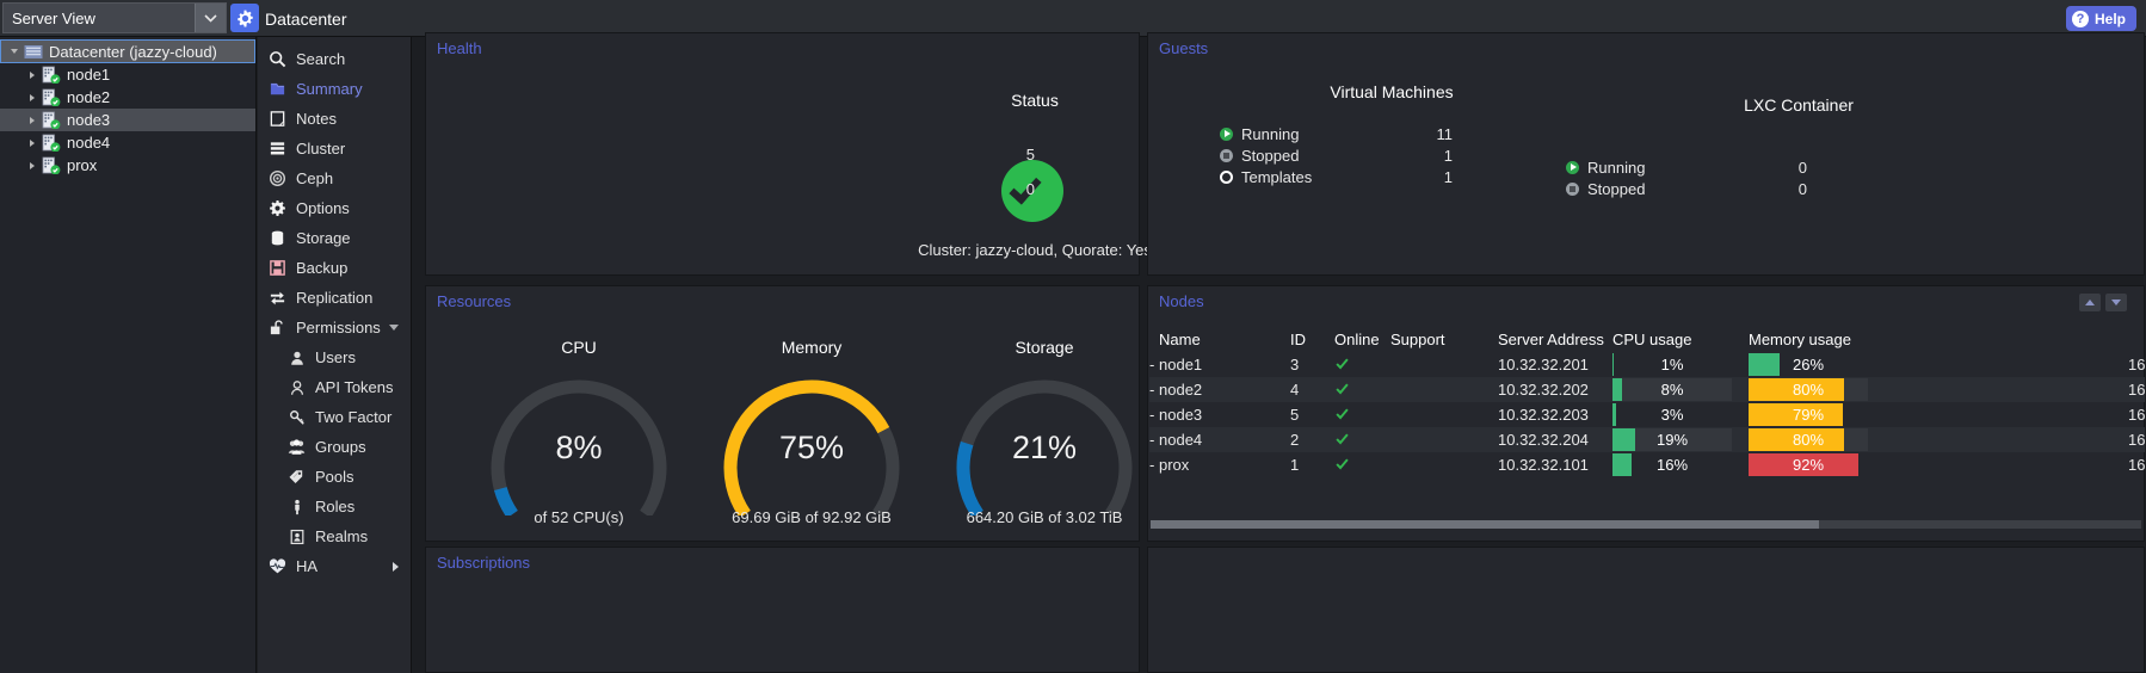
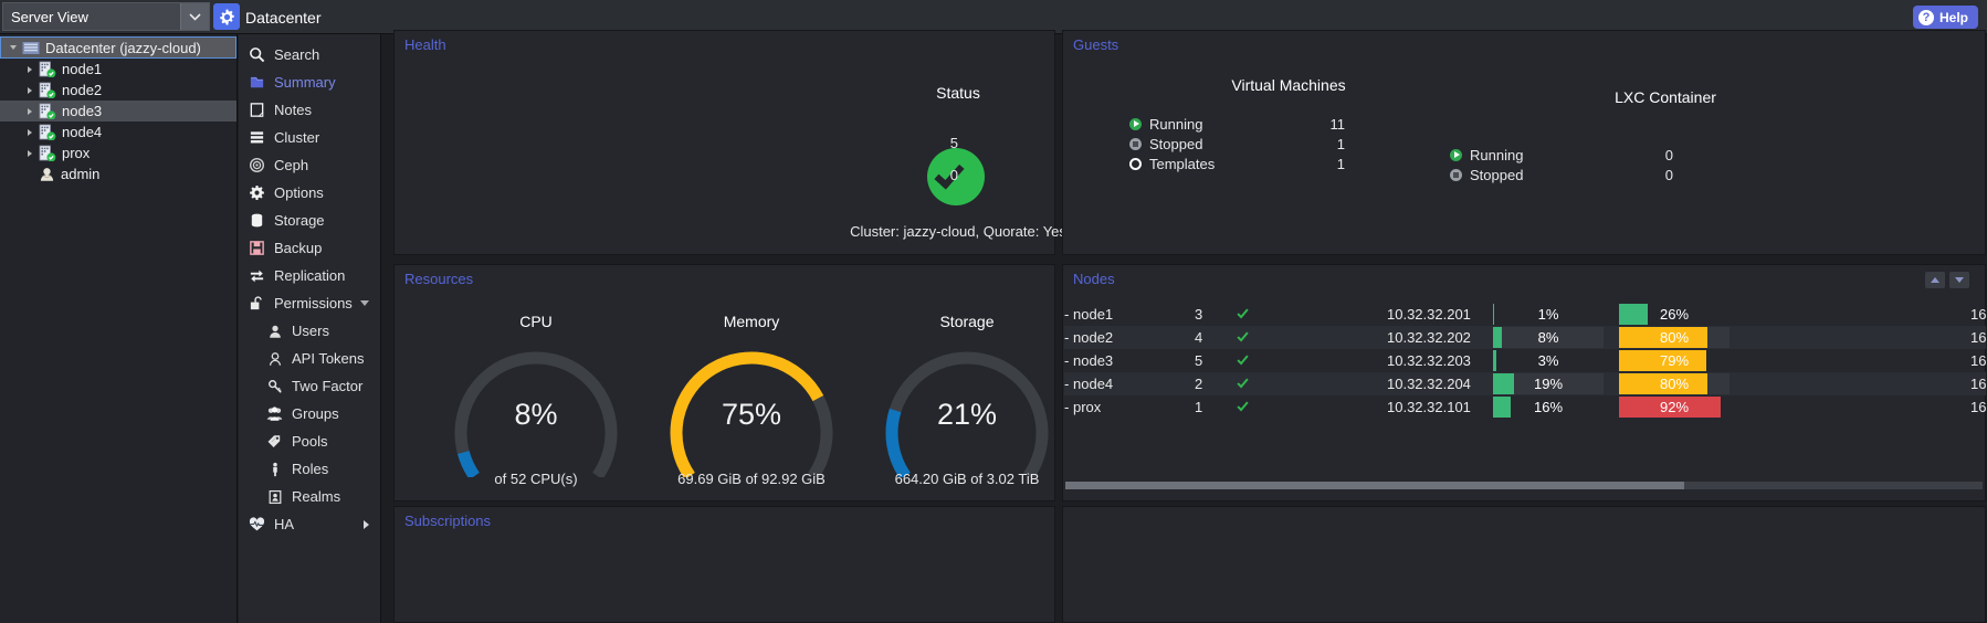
  Server View
  Datacenter
  ?
  Help
  Datacenter (jazzy-cloud)
  node1
  node2
  node3
  node4
  prox
+ admin
  Search
  Summary
  Notes
  Cluster
  Ceph
  Options
  Storage
  Backup
  Replication
  Permissions
  Users
  API Tokens
  Two Factor
  Groups
  Pools
  Roles
  Realms
  HA
  Health
  Status
  Cluster: jazzy-cloud, Quorate: Ye
  5
  0
  Guests
  Virtual Machines
  LXC Container
  Running
  11
  Stopped
  1
  Templates
  1
  Running
  0
  Stopped
  0
  Resources
  CPU
  8%
  of 52 CPU(s)
  Memory
  75%
  69.69 GiB of 92.92 GiB
  Storage
  21%
  664.20 GiB of 3.02 TiB
  Nodes
- Name
- ID
- Online
- Support
- Server Address
- CPU usage
- Memory usage
  node1
  3
  -
  10.32.32.201
  1%
  26%
  16
  node2
  4
  -
  10.32.32.202
  8%
  80%
  16
  node3
  5
  -
  10.32.32.203
  3%
  79%
  16
  node4
  2
  -
  10.32.32.204
  19%
  80%
  16
  prox
  1
  -
  10.32.32.101
  16%
  92%
  16
  Subscriptions
